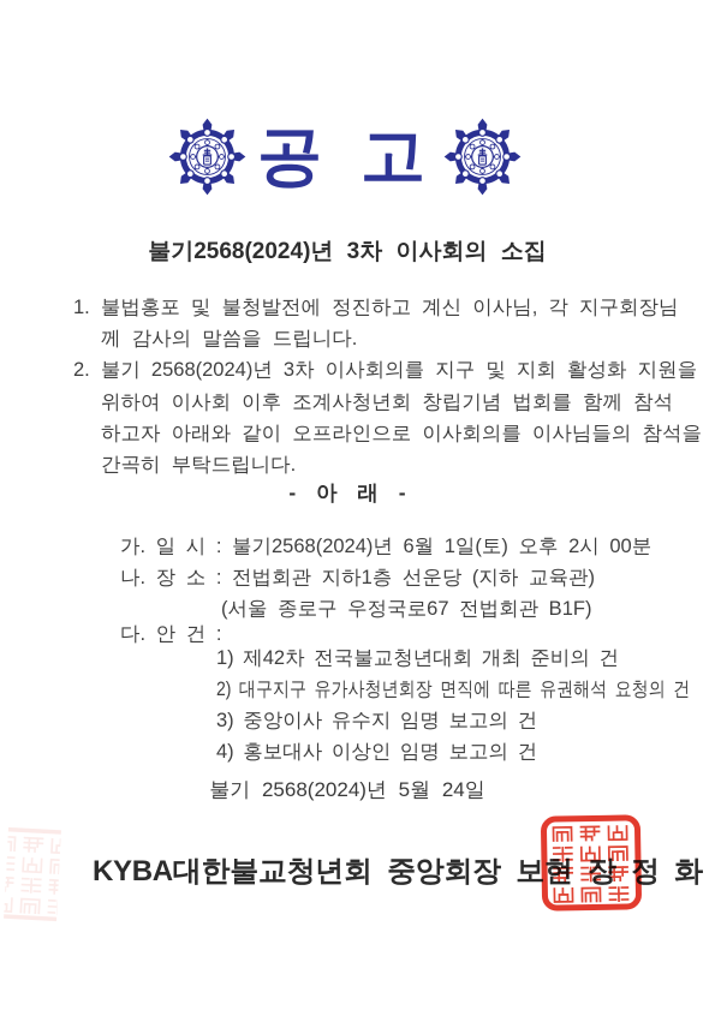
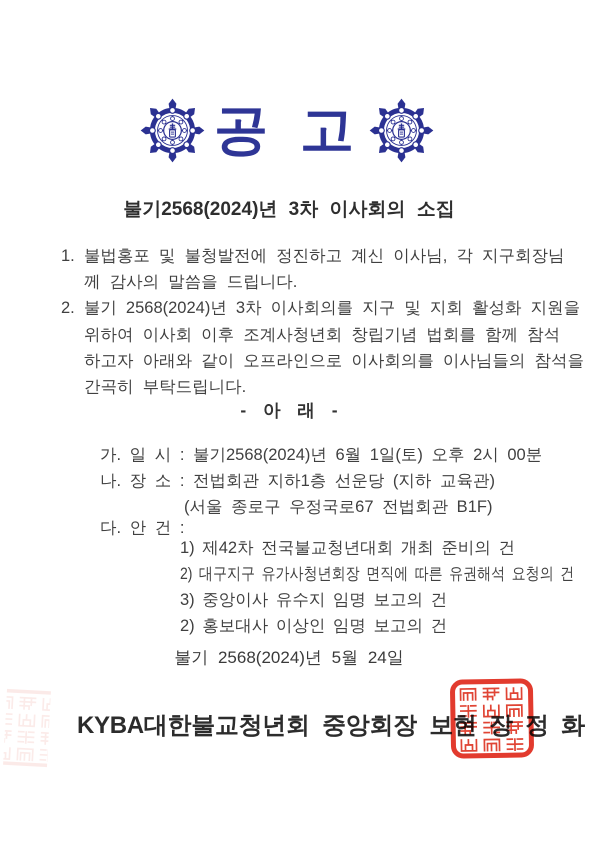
  공 고
  불기2568(2024)년 3차 이사회의 소집
  1. 불법홍포 및 불청발전에 정진하고 계신 이사님, 각 지구회장님
  께 감사의 말씀을 드립니다.
  2. 불기 2568(2024)년 3차 이사회의를 지구 및 지회 활성화 지원을
  위하여 이사회 이후 조계사청년회 창립기념 법회를 함께 참석
  하고자 아래와 같이 오프라인으로 이사회의를 이사님들의 참석을
  간곡히 부탁드립니다.
  - 아 래 -
  가. 일 시 : 불기2568(2024)년 6월 1일(토) 오후 2시 00분
  나. 장 소 : 전법회관 지하1층 선운당 (지하 교육관)
  (서울 종로구 우정국로67 전법회관 B1F)
  다. 안 건 :
  1) 제42차 전국불교청년대회 개최 준비의 건
  2) 대구지구 유가사청년회장 면직에 따른 유권해석 요청의 건
  3) 중앙이사 유수지 임명 보고의 건
- 4) 홍보대사 이상인 임명 보고의 건
+ 2) 홍보대사 이상인 임명 보고의 건
  불기 2568(2024)년 5월 24일
  KYBA대한불교청년회 중앙회장 보 장 정 화
